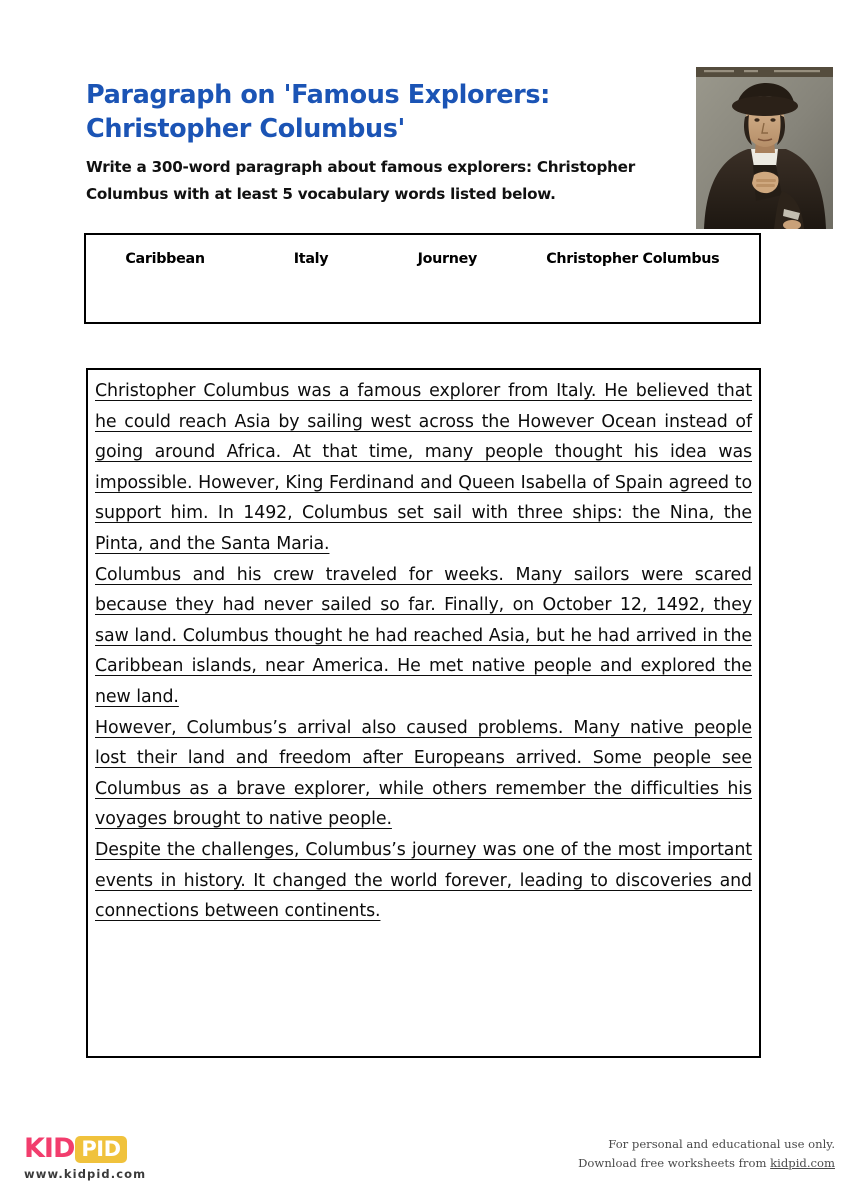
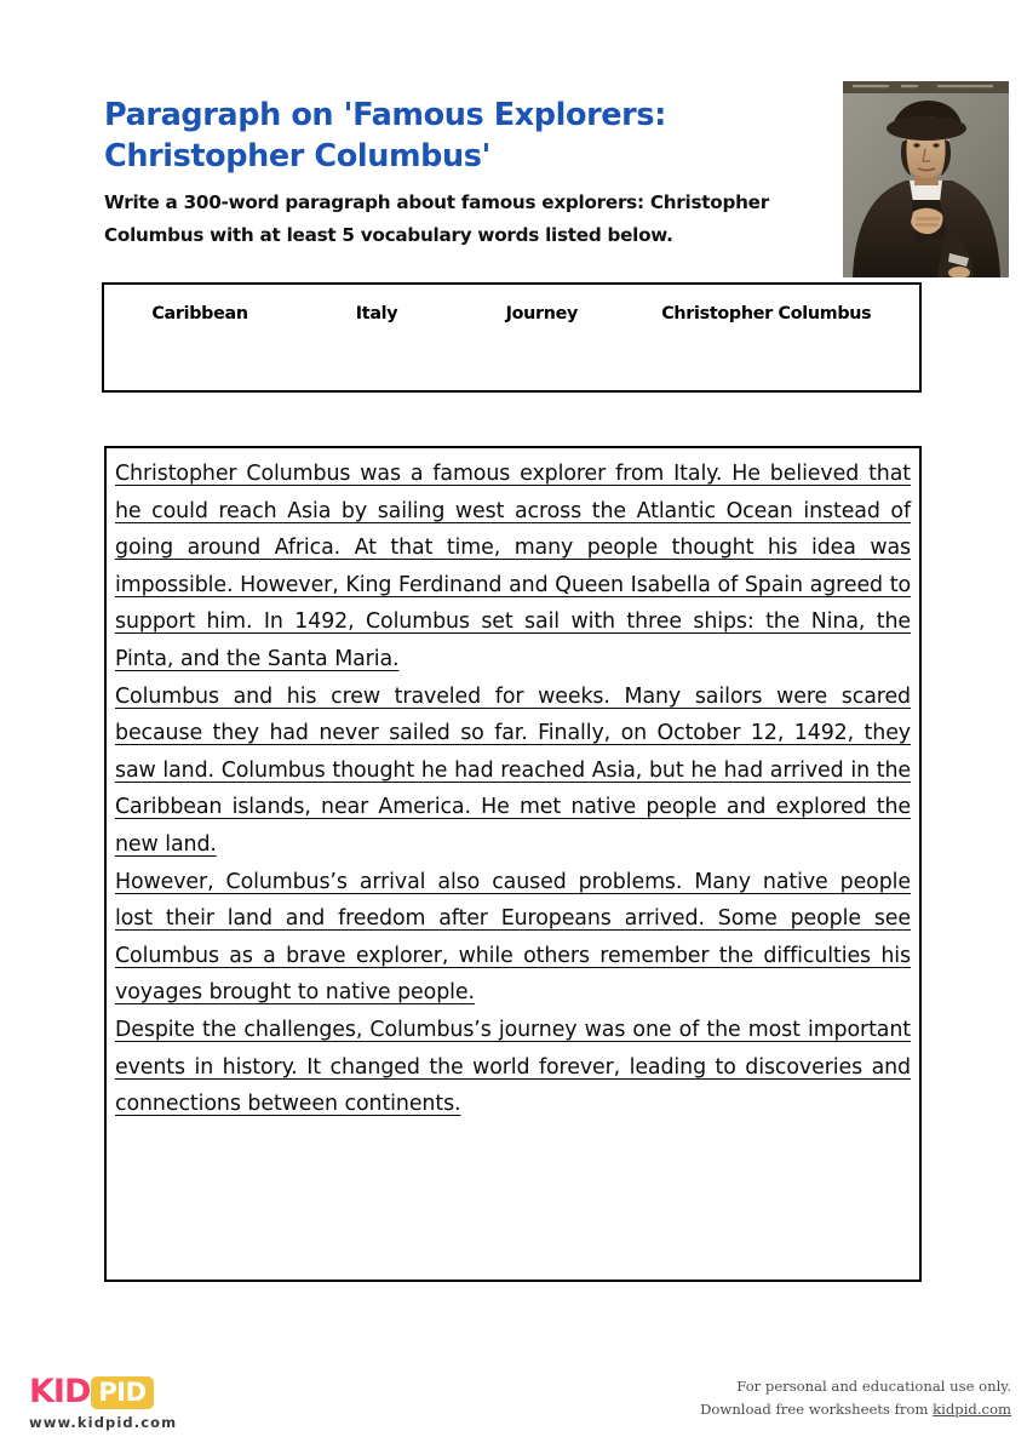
  Paragraph on 'Famous Explorers:
  Christopher Columbus'
  Write a 300-word paragraph about famous explorers: Christopher Columbus with at least 5 vocabulary words listed below.
  Caribbean
  Italy
  Journey
  Christopher Columbus
- Christopher Columbus was a famous explorer from Italy. He believed that he could reach Asia by sailing west across the However Ocean instead of going around Africa. At that time, many people thought his idea was impossible. However, King Ferdinand and Queen Isabella of Spain agreed to support him. In 1492, Columbus set sail with three ships: the Nina, the Pinta, and the Santa Maria.
+ Christopher Columbus was a famous explorer from Italy. He believed that he could reach Asia by sailing west across the Atlantic Ocean instead of going around Africa. At that time, many people thought his idea was impossible. However, King Ferdinand and Queen Isabella of Spain agreed to support him. In 1492, Columbus set sail with three ships: the Nina, the Pinta, and the Santa Maria.
  Columbus and his crew traveled for weeks. Many sailors were scared because they had never sailed so far. Finally, on October 12, 1492, they saw land. Columbus thought he had reached Asia, but he had arrived in the Caribbean islands, near America. He met native people and explored the new land.
  However, Columbus’s arrival also caused problems. Many native people lost their land and freedom after Europeans arrived. Some people see Columbus as a brave explorer, while others remember the difficulties his voyages brought to native people.
  Despite the challenges, Columbus’s journey was one of the most important events in history. It changed the world forever, leading to discoveries and connections between continents.
  KID
  PID
  www.kidpid.com
  For personal and educational use only.
  Download free worksheets from kidpid.com
